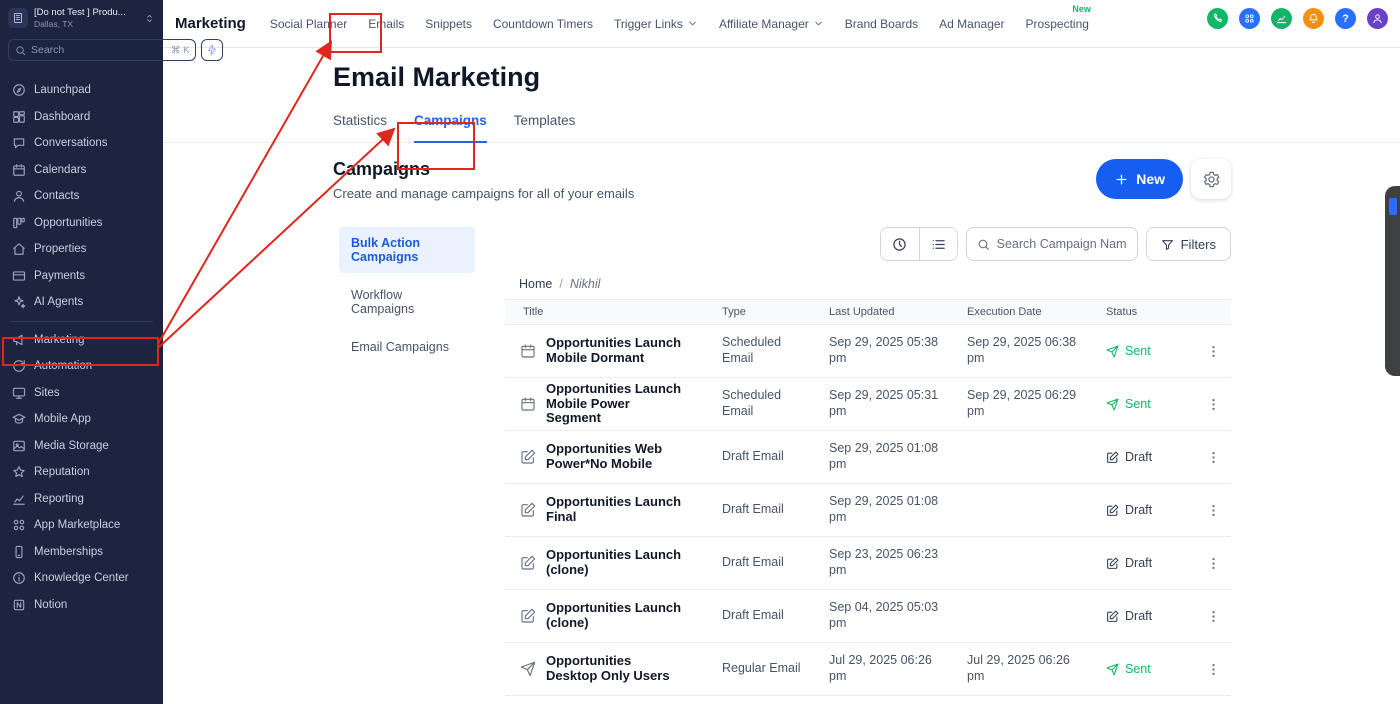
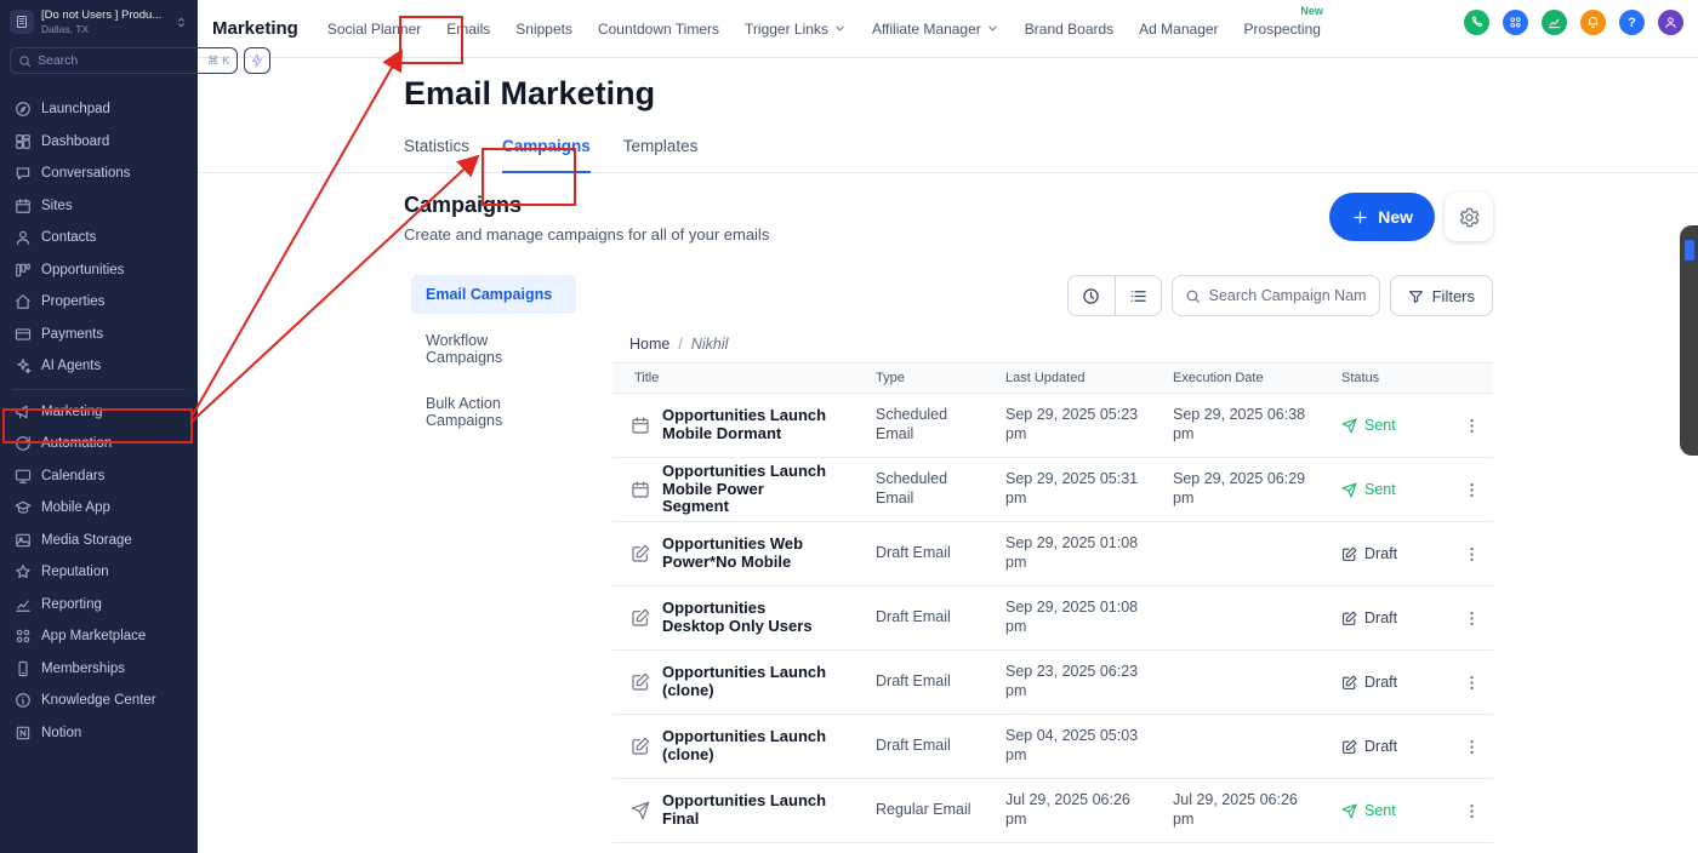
- [Do not Test ] Produ...
+ [Do not Users ] Produ...
  Dallas, TX
  Search
  ⌘ K
  Launchpad
  Dashboard
  Conversations
- Calendars
+ Sites
  Contacts
  Opportunities
  Properties
  Payments
  AI Agents
  Marketing
  Automation
- Sites
+ Calendars
  Mobile App
  Media Storage
  Reputation
  Reporting
  App Marketplace
  Memberships
  Knowledge Center
  Notion
  Marketing
  Social Planner
  Eails
  Snippets
  Countdown Timers
  Trigger Links
  Affiliate Manager
  Brand Boards
  Ad Manager
  New
  Prospecting
  ?
  Email Marketing
  Statistics
  Campaigns
  Templates
  Create and manage campaigns for all of your emails
  New
- Bulk Action Campaigns
+ Email Campaigns
  Workflow Campaigns
- Email Campaigns
+ Bulk Action Campaigns
  Search Campaign Nam
  Filters
  Home
  /
  Nikhil
  Title
  Type
  Last Updated
  Execution Date
  Status
  Opportunities Launch Mobile Dormant
  Scheduled Email
- Sep 29, 2025 05:38 pm
+ Sep 29, 2025 05:23 pm
  Sep 29, 2025 06:38 pm
  Sent
  Opportunities Launch Mobile Power Segment
  Scheduled Email
  Sep 29, 2025 05:31 pm
  Sep 29, 2025 06:29 pm
  Sent
  Opportunities Web Power*No Mobile
  Draft Email
  Sep 29, 2025 01:08 pm
  Draft
- Opportunities Launch Final
+ Opportunities Desktop Only Users
  Draft Email
  Sep 29, 2025 01:08 pm
  Draft
  Opportunities Launch (clone)
  Draft Email
  Sep 23, 2025 06:23 pm
  Draft
  Opportunities Launch (clone)
  Draft Email
  Sep 04, 2025 05:03 pm
  Draft
- Opportunities Desktop Only Users
+ Opportunities Launch Final
  Regular Email
  Jul 29, 2025 06:26 pm
  Jul 29, 2025 06:26 pm
  Sent
